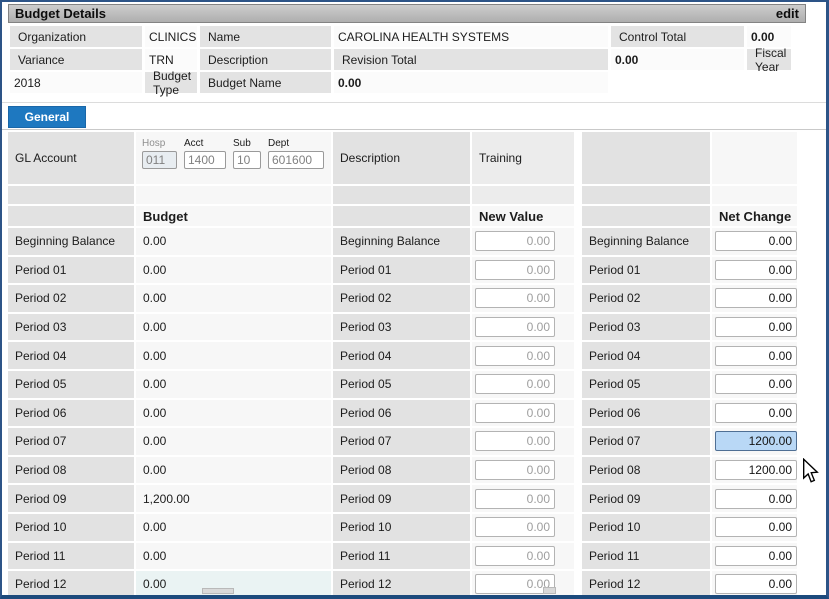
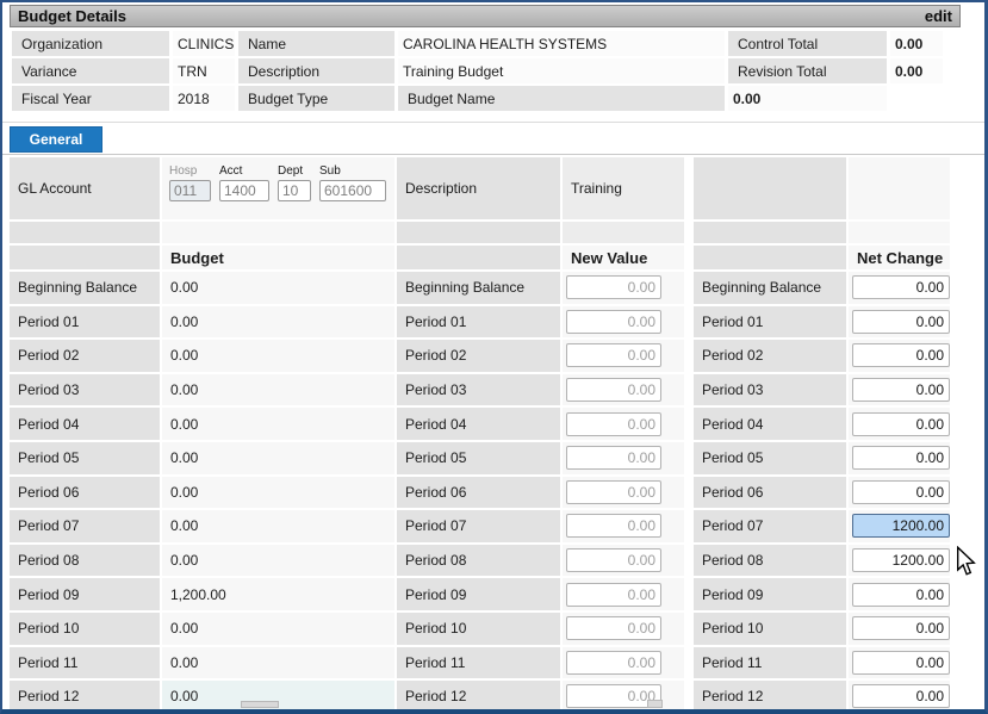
  Budget Details
  edit
  Organization
  CLINICS
  Name
  CAROLINA HEALTH SYSTEMS
  Control Total
  0.00
  Variance
  TRN
  Description
+ Training Budget
  Revision Total
  0.00
  Fiscal Year
  2018
  Budget Type
  Budget Name
  0.00
  General
  GL Account
  Hosp
  011
  Acct
  1400
- Sub
+ Dept
  10
- Dept
+ Sub
  601600
  Description
  Training
  Budget
  New Value
  Net Change
  Beginning Balance
  0.00
  Beginning Balance
  0.00
  Beginning Balance
  0.00
  Period 01
  0.00
  Period 01
  0.00
  Period 01
  0.00
  Period 02
  0.00
  Period 02
  0.00
  Period 02
  0.00
  Period 03
  0.00
  Period 03
  0.00
  Period 03
  0.00
  Period 04
  0.00
  Period 04
  0.00
  Period 04
  0.00
  Period 05
  0.00
  Period 05
  0.00
  Period 05
  0.00
  Period 06
  0.00
  Period 06
  0.00
  Period 06
  0.00
  Period 07
  0.00
  Period 07
  0.00
  Period 07
  1200.00
  Period 08
  0.00
  Period 08
  0.00
  Period 08
  1200.00
  Period 09
  1,200.00
  Period 09
  0.00
  Period 09
  0.00
  Period 10
  0.00
  Period 10
  0.00
  Period 10
  0.00
  Period 11
  0.00
  Period 11
  0.00
  Period 11
  0.00
  Period 12
  0.00
  Period 12
  0.00
  Period 12
  0.00
